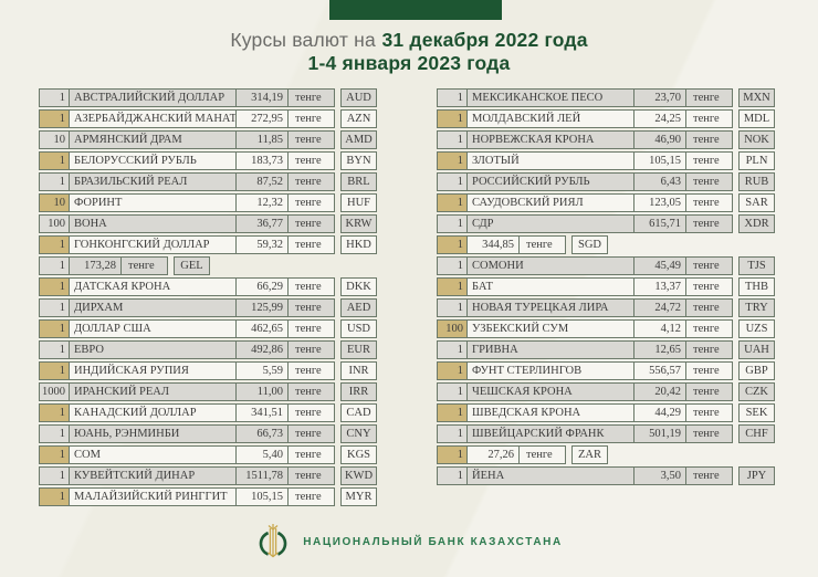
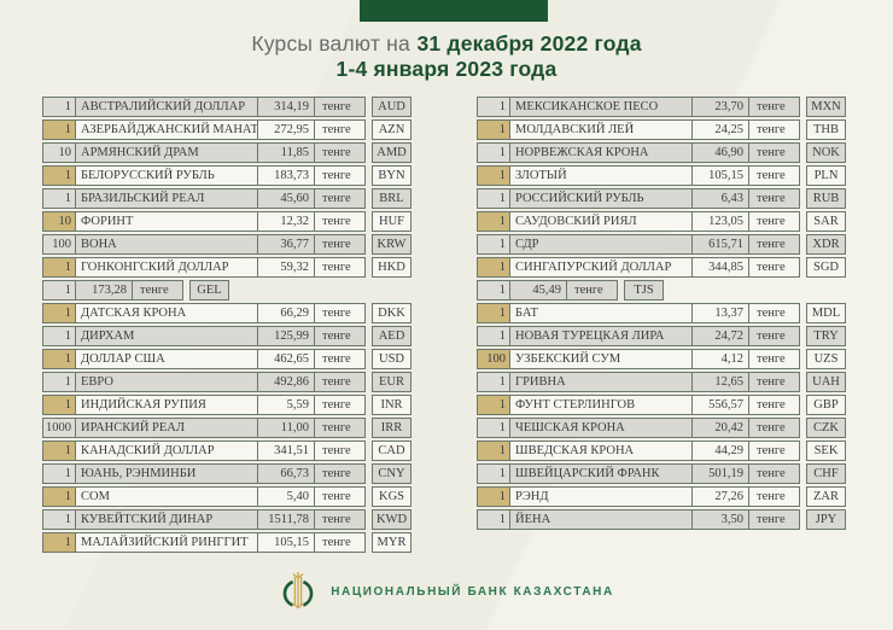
  Курсы валют на 31 декабря 2022 года
  1-4 января 2023 года
  1
  АВСТРАЛИЙСКИЙ ДОЛЛАР
  314,19
  тенге
  AUD
  1
  АЗЕРБАЙДЖАНСКИЙ МАНАТ
  272,95
  тенге
  AZN
  10
  АРМЯНСКИЙ ДРАМ
  11,85
  тенге
  AMD
  1
  БЕЛОРУССКИЙ РУБЛЬ
  183,73
  тенге
  BYN
  1
  БРАЗИЛЬСКИЙ РЕАЛ
- 87,52
+ 45,60
  тенге
  BRL
  10
  ФОРИНТ
  12,32
  тенге
  HUF
  100
  ВОНА
  36,77
  тенге
  KRW
  1
  ГОНКОНГСКИЙ ДОЛЛАР
  59,32
  тенге
  HKD
  1
  173,28
  тенге
  GEL
  1
  ДАТСКАЯ КРОНА
  66,29
  тенге
  DKK
  1
  ДИРХАМ
  125,99
  тенге
  AED
  1
  ДОЛЛАР США
  462,65
  тенге
  USD
  1
  ЕВРО
  492,86
  тенге
  EUR
  1
  ИНДИЙСКАЯ РУПИЯ
  5,59
  тенге
  INR
  1000
  ИРАНСКИЙ РЕАЛ
  11,00
  тенге
  IRR
  1
  КАНАДСКИЙ ДОЛЛАР
  341,51
  тенге
  CAD
  1
  ЮАНЬ, РЭНМИНБИ
  66,73
  тенге
  CNY
  1
  СОМ
  5,40
  тенге
  KGS
  1
  КУВЕЙТСКИЙ ДИНАР
  1511,78
  тенге
  KWD
  1
  МАЛАЙЗИЙСКИЙ РИНГГИТ
  105,15
  тенге
  MYR
  1
  МЕКСИКАНСКОЕ ПЕСО
  23,70
  тенге
  MXN
  1
  МОЛДАВСКИЙ ЛЕЙ
  24,25
  тенге
- MDL
+ THB
  1
  НОРВЕЖСКАЯ КРОНА
  46,90
  тенге
  NOK
  1
  ЗЛОТЫЙ
  105,15
  тенге
  PLN
  1
  РОССИЙСКИЙ РУБЛЬ
  6,43
  тенге
  RUB
  1
  САУДОВСКИЙ РИЯЛ
  123,05
  тенге
  SAR
  1
  СДР
  615,71
  тенге
  XDR
  1
+ СИНГАПУРСКИЙ ДОЛЛАР
  344,85
  тенге
  SGD
  1
- СОМОНИ
  45,49
  тенге
  TJS
  1
  БАТ
  13,37
  тенге
- THB
+ MDL
  1
  НОВАЯ ТУРЕЦКАЯ ЛИРА
  24,72
  тенге
  TRY
  100
  УЗБЕКСКИЙ СУМ
  4,12
  тенге
  UZS
  1
  ГРИВНА
  12,65
  тенге
  UAH
  1
  ФУНТ СТЕРЛИНГОВ
  556,57
  тенге
  GBP
  1
  ЧЕШСКАЯ КРОНА
  20,42
  тенге
  CZK
  1
  ШВЕДСКАЯ КРОНА
  44,29
  тенге
  SEK
  1
  ШВЕЙЦАРСКИЙ ФРАНК
  501,19
  тенге
  CHF
  1
+ РЭНД
  27,26
  тенге
  ZAR
  1
  ЙЕНА
  3,50
  тенге
  JPY
  НАЦИОНАЛЬНЫЙ БАНК КАЗАХСТАНА
